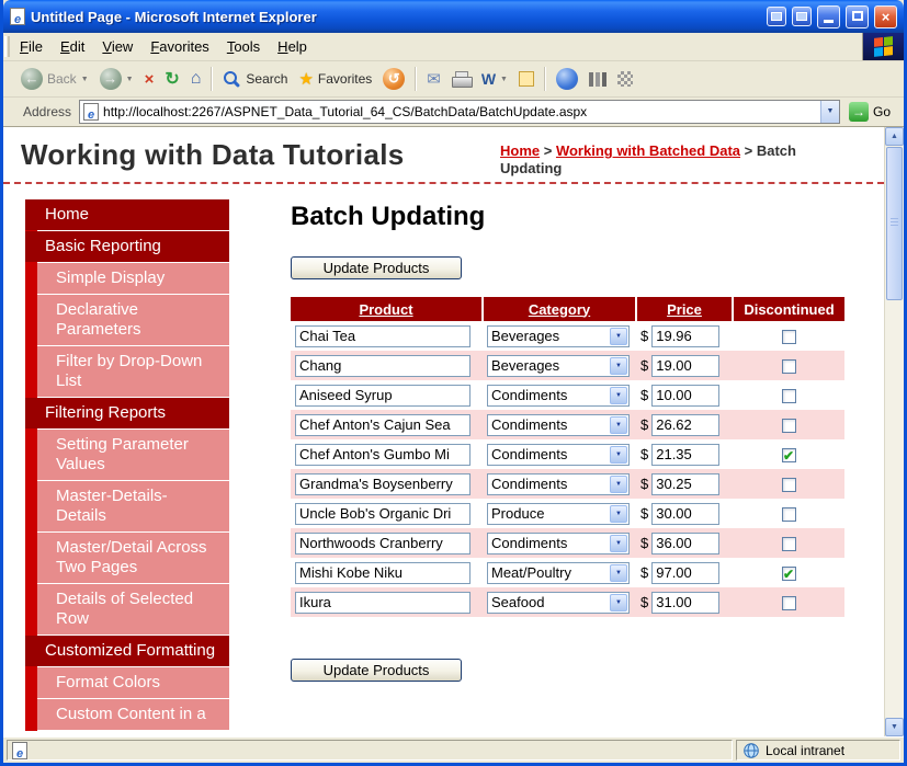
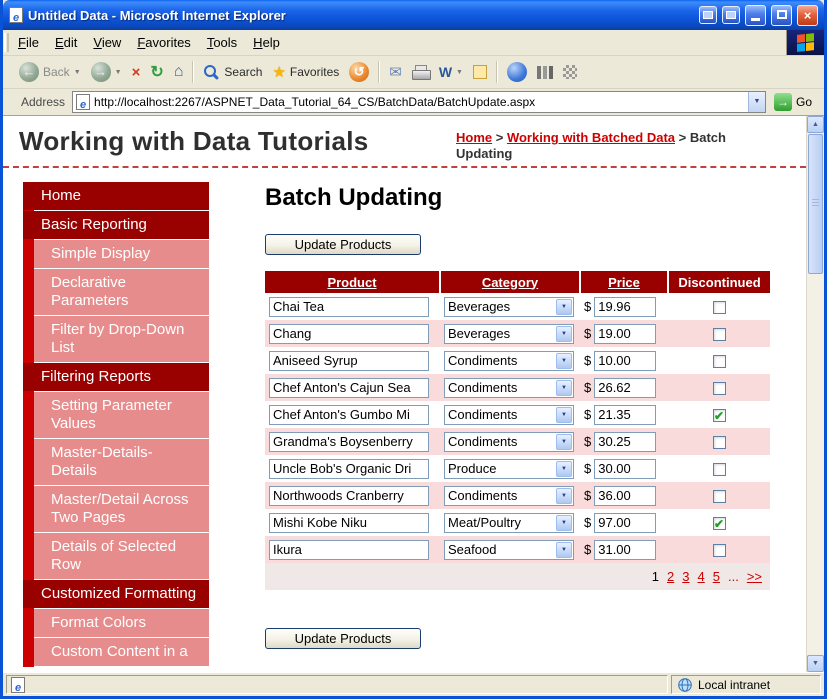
- Untitled Page - Microsoft Internet Explorer
+ Untitled Data - Microsoft Internet Explorer
  ×
  File
  Edit
  View
  Favorites
  Tools
  Help
  ←
  Back
  →
  ×
  ↻
  ⌂
  Search
  ★
  Favorites
  ↺
  ✉
  W
  Address
  http://localhost:2267/ASPNET_Data_Tutorial_64_CS/BatchData/BatchUpdate.aspx
  →
  Go
  Working with Data Tutorials
  Home > Working with Batched Data > Batch Updating
  Home
  Basic Reporting
  Simple Display
  Declarative Parameters
  Filter by Drop-Down List
  Filtering Reports
  Setting Parameter Values
  Master-Details-Details
  Master/Detail Across Two Pages
  Details of Selected Row
  Customized Formatting
  Format Colors
  Custom Content in a
  Batch Updating
  Update Products
  Product	Category	Price	Discontinued
  Chai Tea	Beverages	$ 19.96
  Chang	Beverages	$ 19.00
  Aniseed Syrup	Condiments	$ 10.00
  Chef Anton's Cajun Sea	Condiments	$ 26.62
  Chef Anton's Gumbo Mi	Condiments	$ 21.35	✔
  Grandma's Boysenberry	Condiments	$ 30.25
  Uncle Bob's Organic Dri	Produce	$ 30.00
  Northwoods Cranberry	Condiments	$ 36.00
  Mishi Kobe Niku	Meat/Poultry	$ 97.00	✔
  Ikura	Seafood	$ 31.00
+ 1 2 3 4 5 ... >>
  Update Products
  Local intranet
